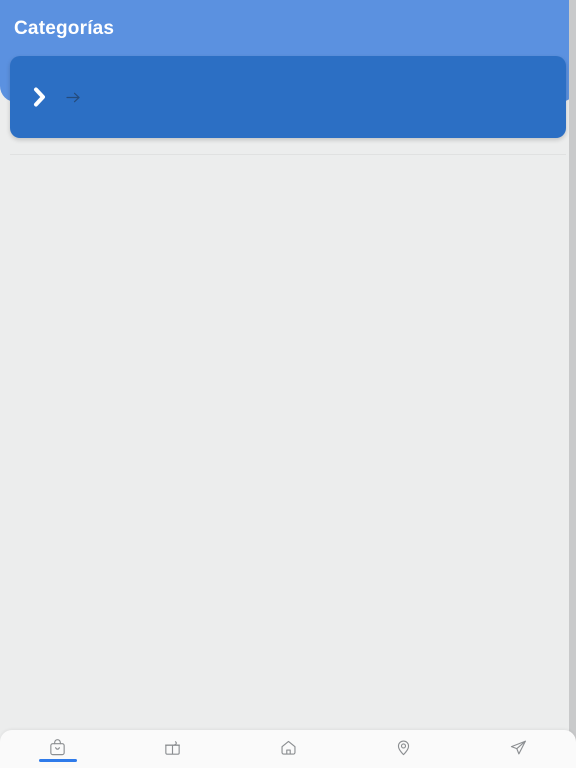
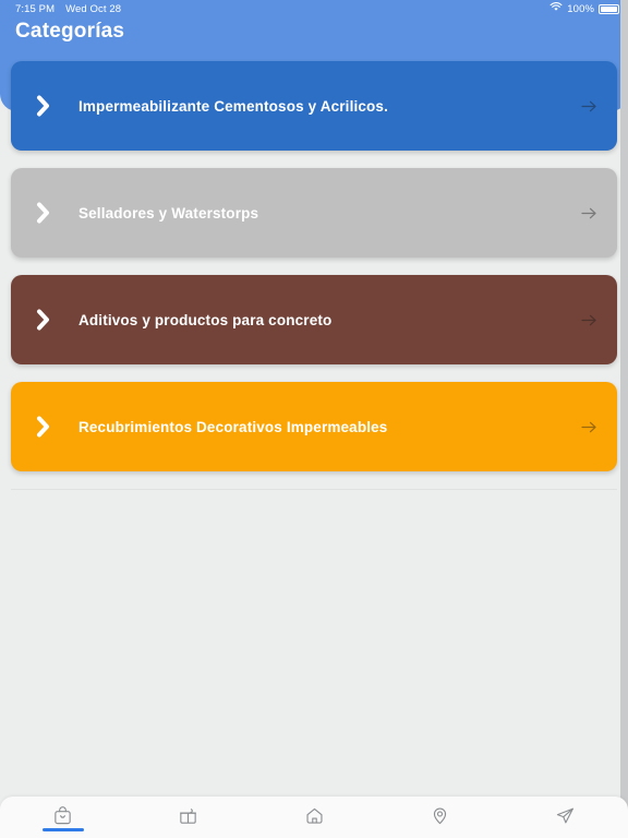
  Categorías
+ 7:15 PM
+ Wed Oct 28
+ 100%
+ Impermeabilizante Cementosos y Acrilicos.
+ Selladores y Waterstorps
+ Aditivos y productos para concreto
+ Recubrimientos Decorativos Impermeables
